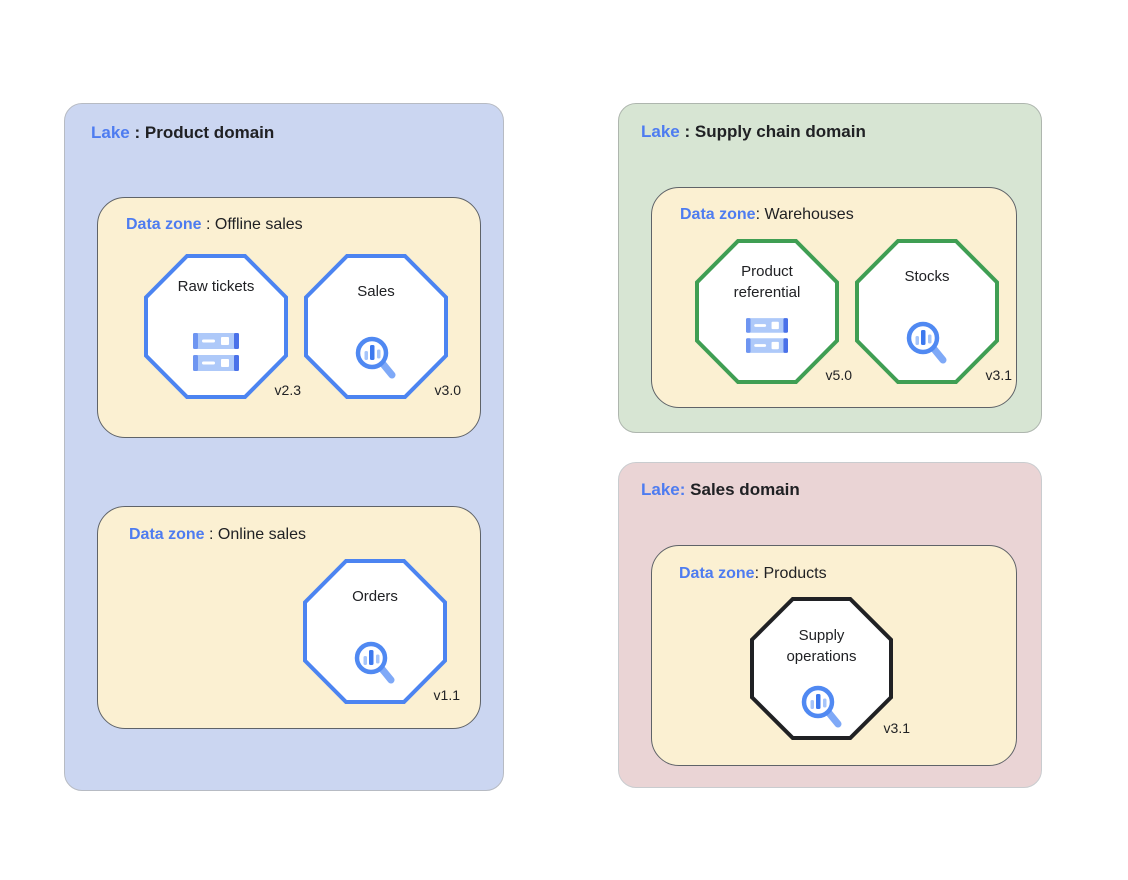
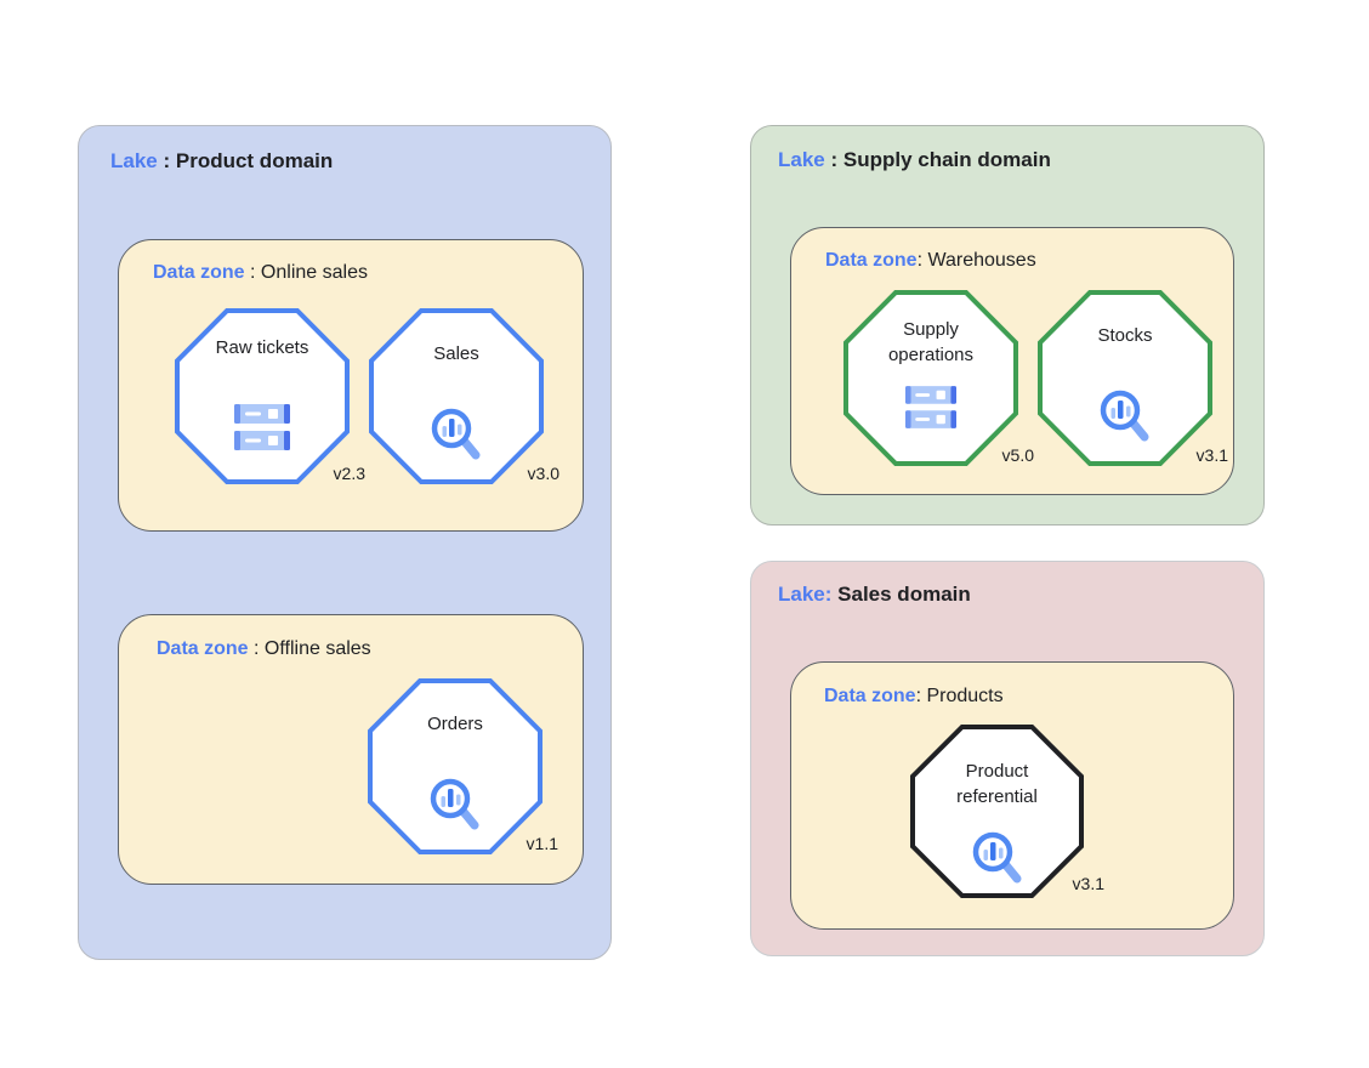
  Lake : Product domain
- Data zone : Offline sales
+ Data zone : Online sales
  Raw tickets
  v2.3
  Sales
  v3.0
- Data zone : Online sales
+ Data zone : Offline sales
  Orders
  v1.1
  Lake : Supply chain domain
  Data zone: Warehouses
- Product referential
+ Supply operations
  v5.0
  Stocks
  v3.1
  Lake: Sales domain
  Data zone: Products
- Supply operations
+ Product referential
  v3.1
